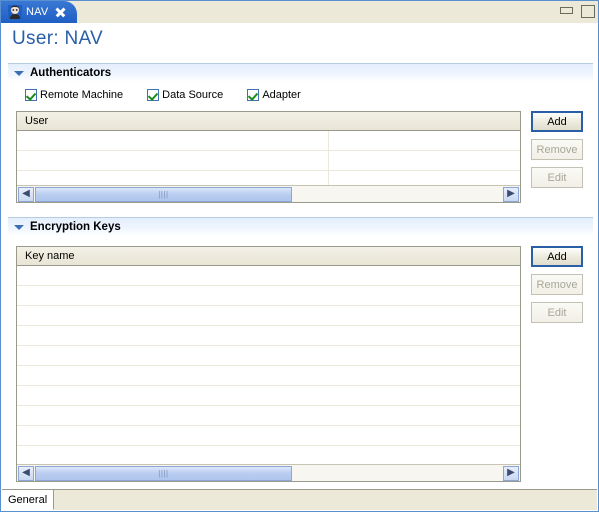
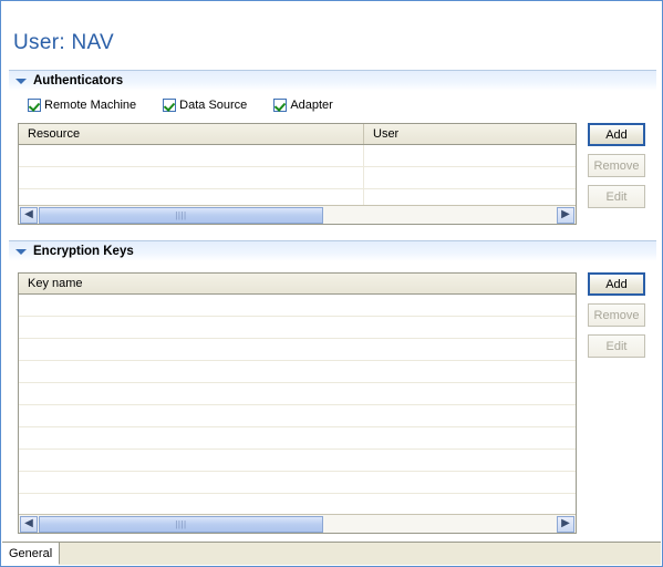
- NAV
  User: NAV
  Authenticators
  Remote Machine
  Data Source
  Adapter
+ Resource
  User
  ◀
  ||||
  ▶
  Add
  Remove
  Edit
  Encryption Keys
  Key name
  ◀
  ||||
  ▶
  Add
  Remove
  Edit
  General
